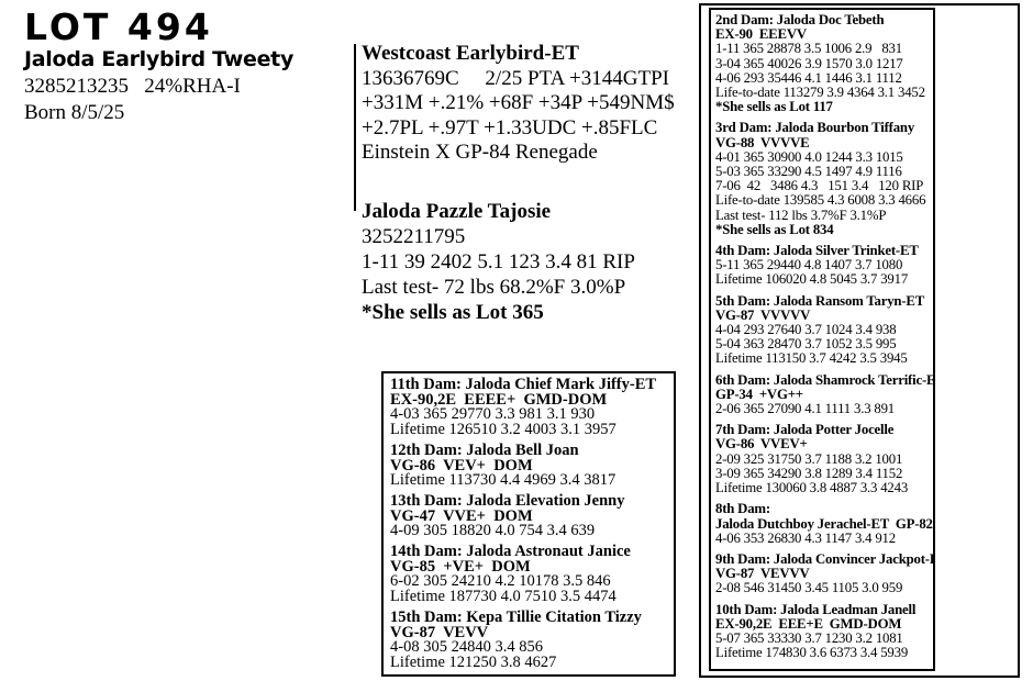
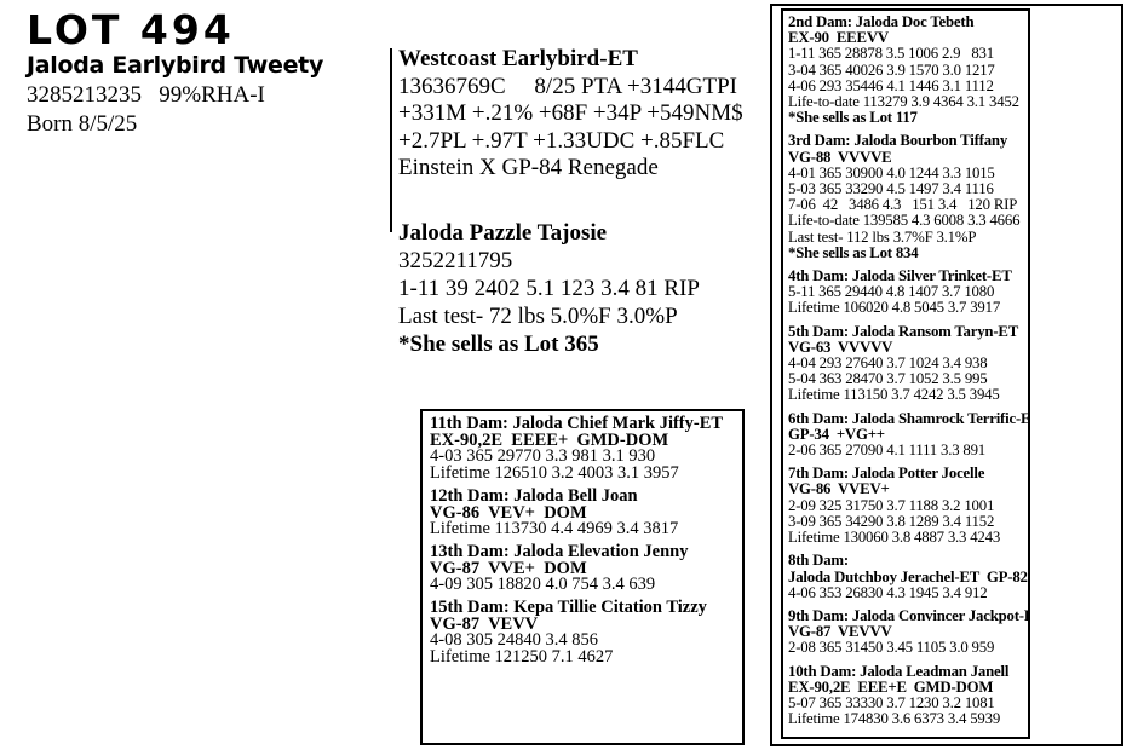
  LOT 494
  Jaloda Earlybird Tweety
- 3285213235 24%RHA-I
+ 3285213235 99%RHA-I
  Born 8/5/25
  Westcoast Earlybird-ET
- 13636769C 2/25 PTA +3144GTPI
+ 13636769C 8/25 PTA +3144GTPI
  +331M +.21% +68F +34P +549NM$
  +2.7PL +.97T +1.33UDC +.85FLC
  Einstein X GP-84 Renegade
  Jaloda Pazzle Tajosie
  3252211795
  1-11 39 2402 5.1 123 3.4 81 RIP
- Last test- 72 lbs 68.2%F 3.0%P
+ Last test- 72 lbs 5.0%F 3.0%P
  *She sells as Lot 365
  11th Dam: Jaloda Chief Mark Jiffy-ET
  EX-90,2E EEEE+ GMD-DOM
  4-03 365 29770 3.3 981 3.1 930
  Lifetime 126510 3.2 4003 3.1 3957
  12th Dam: Jaloda Bell Joan
  VG-86 VEV+ DOM
  Lifetime 113730 4.4 4969 3.4 3817
  13th Dam: Jaloda Elevation Jenny
- VG-47 VVE+ DOM
+ VG-87 VVE+ DOM
  4-09 305 18820 4.0 754 3.4 639
- 14th Dam: Jaloda Astronaut Janice
- VG-85 +VE+ DOM
- 6-02 305 24210 4.2 10178 3.5 846
- Lifetime 187730 4.0 7510 3.5 4474
  15th Dam: Kepa Tillie Citation Tizzy
  VG-87 VEVV
  4-08 305 24840 3.4 856
- Lifetime 121250 3.8 4627
+ Lifetime 121250 7.1 4627
  2nd Dam: Jaloda Doc Tebeth
  EX-90 EEEVV
  1-11 365 28878 3.5 1006 2.9 831
  3-04 365 40026 3.9 1570 3.0 1217
  4-06 293 35446 4.1 1446 3.1 1112
  Life-to-date 113279 3.9 4364 3.1 3452
  *She sells as Lot 117
  3rd Dam: Jaloda Bourbon Tiffany
  VG-88 VVVVE
  4-01 365 30900 4.0 1244 3.3 1015
- 5-03 365 33290 4.5 1497 4.9 1116
+ 5-03 365 33290 4.5 1497 3.4 1116
  7-06 42 3486 4.3 151 3.4 120 RIP
  Life-to-date 139585 4.3 6008 3.3 4666
  Last test- 112 lbs 3.7%F 3.1%P
  *She sells as Lot 834
  4th Dam: Jaloda Silver Trinket-ET
  5-11 365 29440 4.8 1407 3.7 1080
  Lifetime 106020 4.8 5045 3.7 3917
  5th Dam: Jaloda Ransom Taryn-ET
- VG-87 VVVVV
+ VG-63 VVVVV
  4-04 293 27640 3.7 1024 3.4 938
  5-04 363 28470 3.7 1052 3.5 995
  Lifetime 113150 3.7 4242 3.5 3945
  6th Dam: Jaloda Shamrock Terrific-E
  GP-34 +VG++
  2-06 365 27090 4.1 1111 3.3 891
  7th Dam: Jaloda Potter Jocelle
  VG-86 VVEV+
  2-09 325 31750 3.7 1188 3.2 1001
  3-09 365 34290 3.8 1289 3.4 1152
  Lifetime 130060 3.8 4887 3.3 4243
  8th Dam:
  Jaloda Dutchboy Jerachel-ET GP-82
- 4-06 353 26830 4.3 1147 3.4 912
+ 4-06 353 26830 4.3 1945 3.4 912
  9th Dam: Jaloda Convincer Jackpot-
  VG-87 VEVVV
- 2-08 546 31450 3.45 1105 3.0 959
+ 2-08 365 31450 3.45 1105 3.0 959
  10th Dam: Jaloda Leadman Janell
  EX-90,2E EEE+E GMD-DOM
  5-07 365 33330 3.7 1230 3.2 1081
  Lifetime 174830 3.6 6373 3.4 5939
